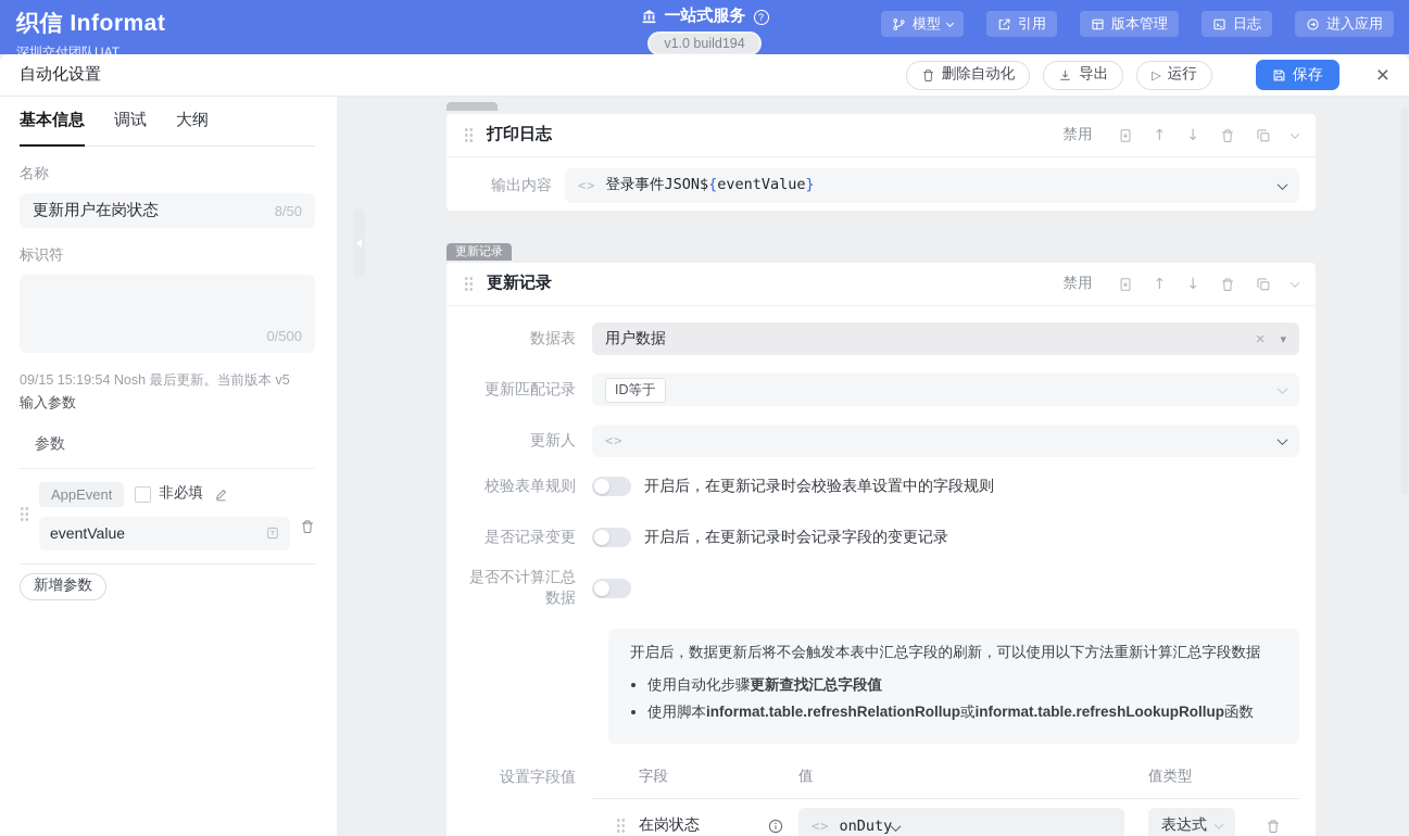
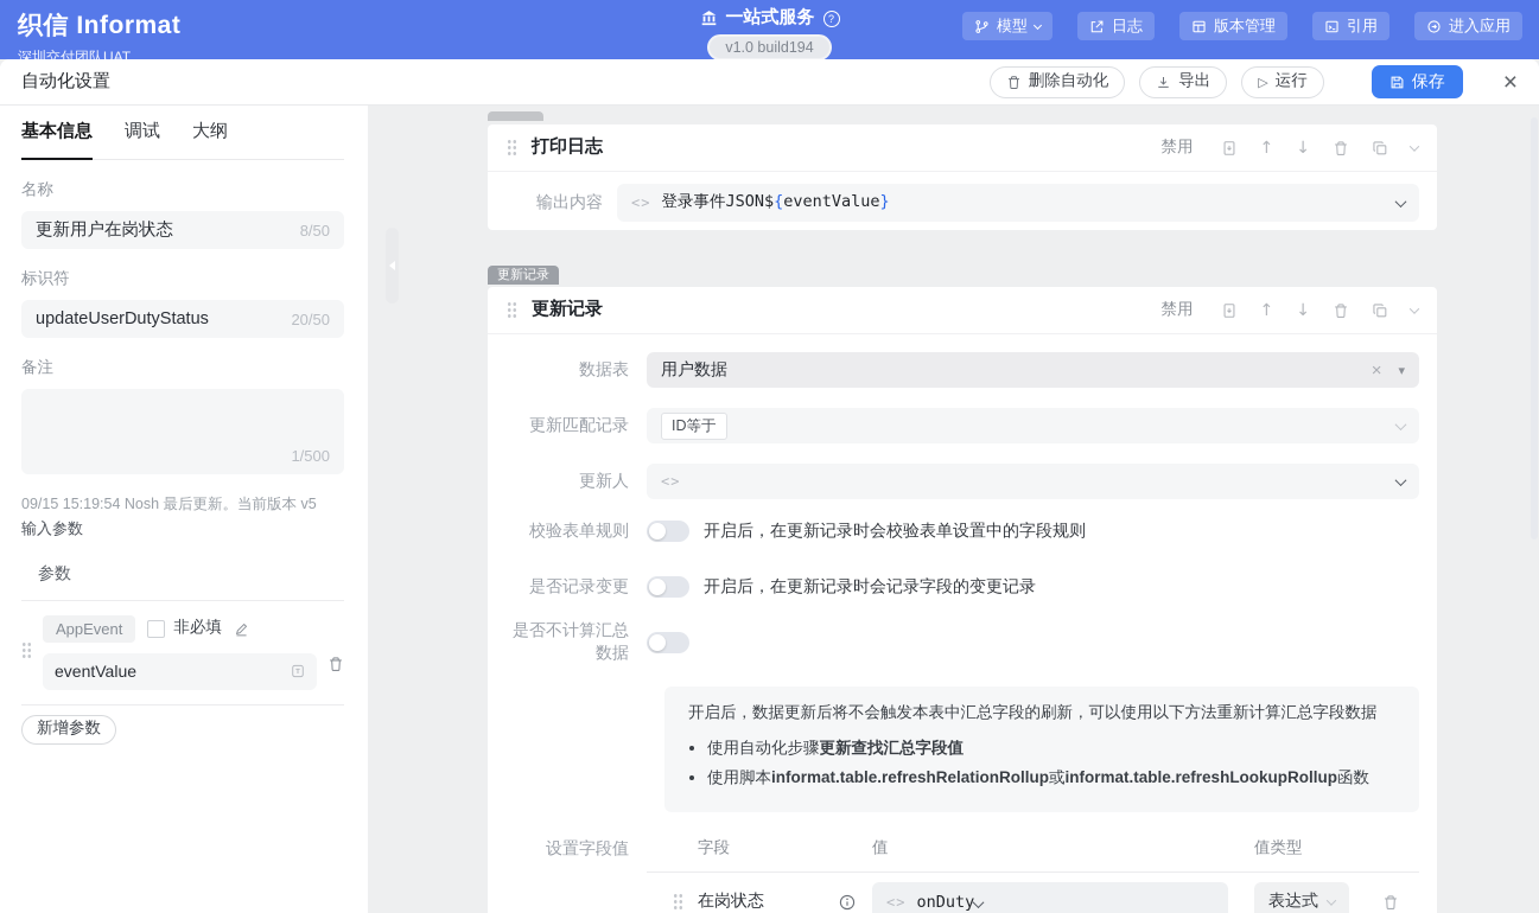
  织信 Informat
  深圳交付团队UAT
  一站式服务
  ?
  v1.0 build194
  模型
- 引用
+ 日志
  版本管理
- 日志
+ 引用
  进入应用
  自动化设置
  删除自动化
  导出
  ▷
  运行
  保存
  ×
  基本信息
  调试
  大纲
  名称
  更新用户在岗状态
  8/50
  标识符
+ updateUserDutyStatus
+ 20/50
+ 备注
- 0/500
+ 1/500
  09/15 15:19:54 Nosh 最后更新。当前版本 v5
  输入参数
  参数
  AppEvent
  非必填
  eventValue
  新增参数
  打印日志
  禁用
  ↑
  ↓
  输出内容
  <>
  登录事件JSON${eventValue}
  更新记录
  更新记录
  禁用
  ↑
  ↓
  数据表
  用户数据
  ×
  ▾
  更新匹配记录
  ID等于
  更新人
  <>
  校验表单规则
  开启后，在更新记录时会校验表单设置中的字段规则
  是否记录变更
  开启后，在更新记录时会记录字段的变更记录
  是否不计算汇总数据
  开启后，数据更新后将不会触发本表中汇总字段的刷新，可以使用以下方法重新计算汇总字段数据
  使用自动化步骤更新查找汇总字段值
  使用脚本informat.table.refreshRelationRollup或informat.table.refreshLookupRollup函数
  设置字段值
  字段
  值
  值类型
  在岗状态
  <>
  onDuty
  表达式
